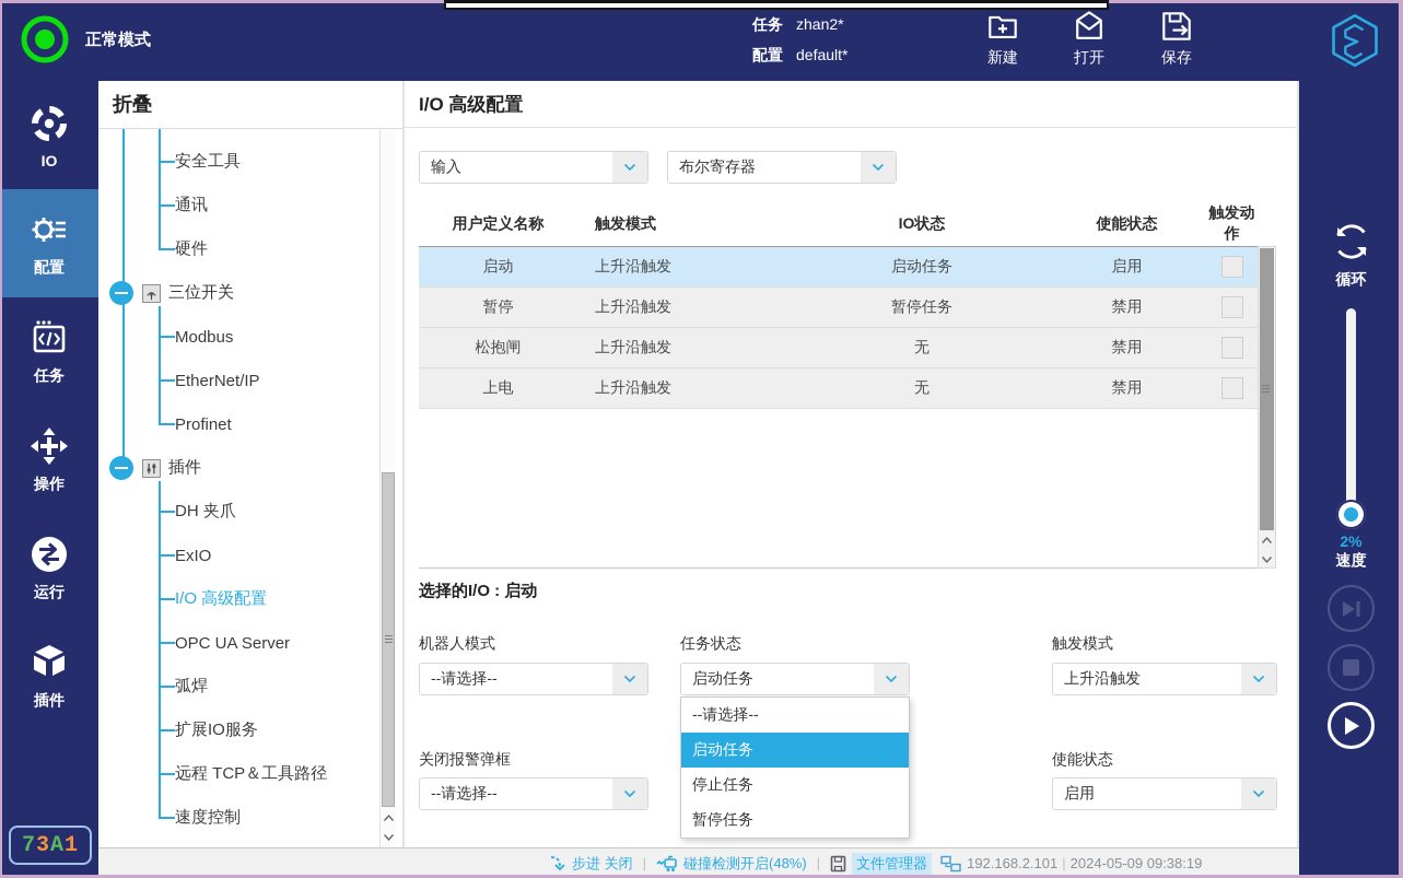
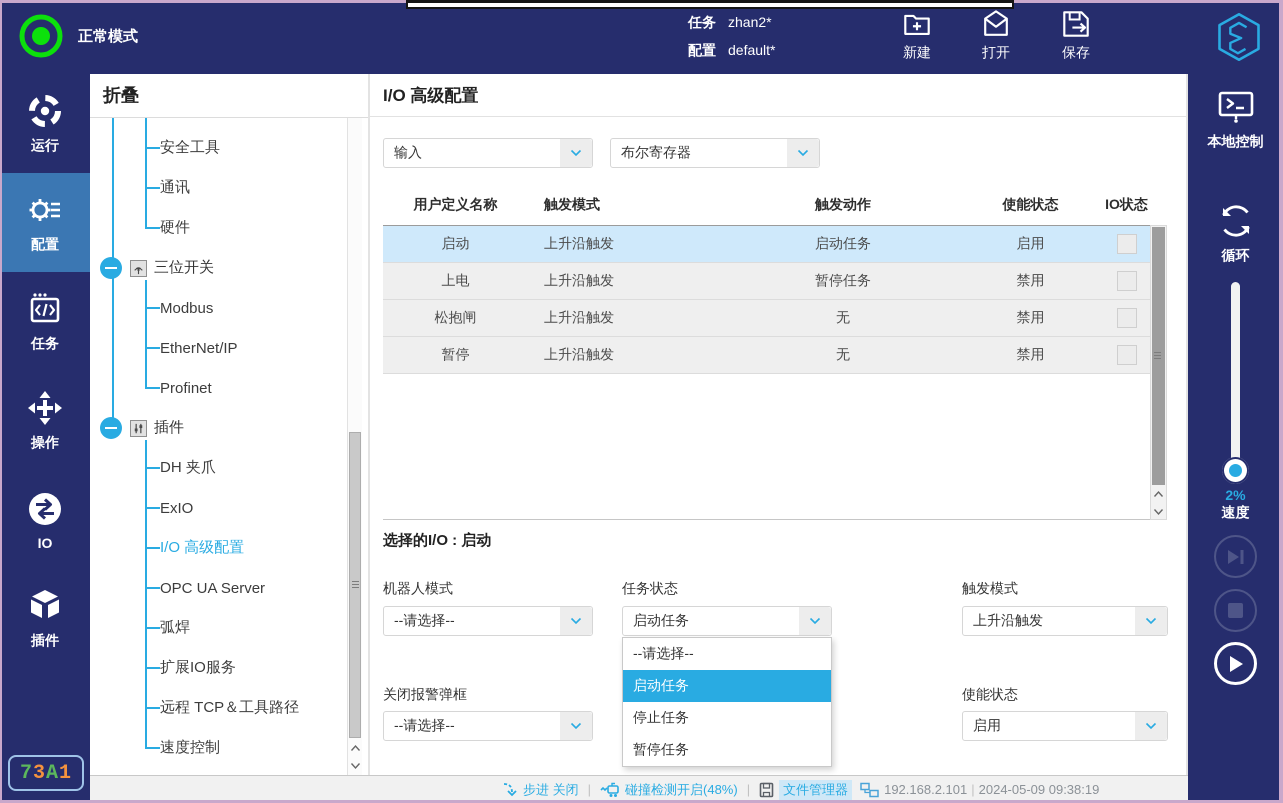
  正常模式
  任务 zhan2*
  配置 default*
  新建
  打开
  保存
- IO
+ 运行
  配置
  任务
  操作
- 运行
+ IO
  插件
  7
  3
  A
  1
  折叠
  安全工具
  通讯
  硬件
  三位开关
  Modbus
  EtherNet/IP
  Profinet
  插件
  DH 夹爪
  ExIO
  I/O 高级配置
  OPC UA Server
  弧焊
  扩展IO服务
  远程 TCP＆工具路径
  速度控制
  I/O 高级配置
  输入
  布尔寄存器
  用户定义名称
  触发模式
- IO状态
+ 触发动作
  使能状态
- 触发动作
+ IO状态
  启动
  上升沿触发
  启动任务
  启用
- 暂停
+ 上电
  上升沿触发
  暂停任务
  禁用
  松抱闸
  上升沿触发
  无
  禁用
- 上电
+ 暂停
  上升沿触发
  无
  禁用
  选择的I/O : 启动
  机器人模式
  任务状态
  触发模式
  关闭报警弹框
  使能状态
  --请选择--
  启动任务
  上升沿触发
  --请选择--
  启用
  --请选择--
  启动任务
  停止任务
  暂停任务
+ 本地控制
  循环
  2%
  速度
  步进 关闭
  |
  碰撞检测开启(48%)
  |
  文件管理器
  192.168.2.101
  |
  2024-05-09 09:38:19
